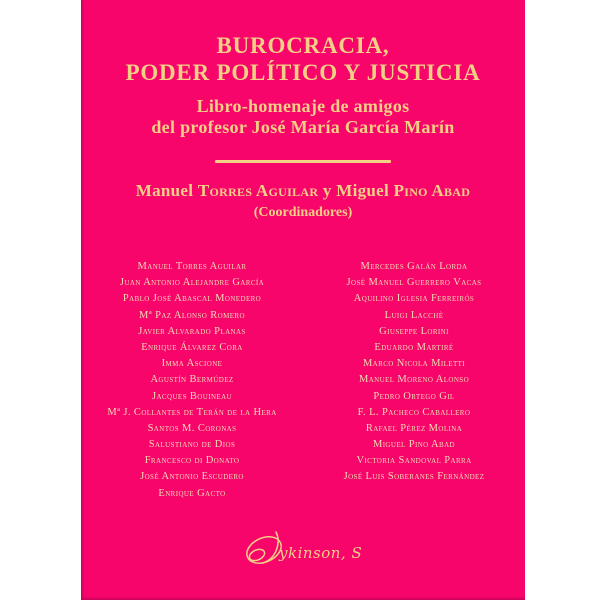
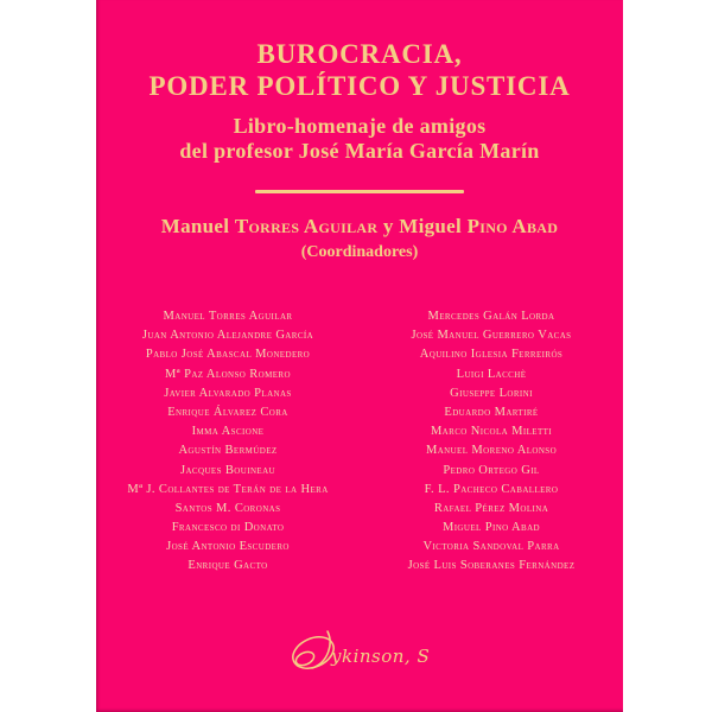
  BUROCRACIA,
  PODER POLÍTICO Y JUSTICIA
  Libro-homenaje de amigos
  del profesor José María García Marín
  Manuel Torres Aguilar y Miguel Pino Abad
  (Coordinadores)
  Manuel Torres Aguilar
  Juan Antonio Alejandre García
  Pablo José Abascal Monedero
  Mª Paz Alonso Romero
  Javier Alvarado Planas
  Enrique Álvarez Cora
  Imma Ascione
  Agustín Bermúdez
  Jacques Bouineau
  Mª J. Collantes de Terán de la Hera
  Santos M. Coronas
- Salustiano de Dios
  Francesco di Donato
  José Antonio Escudero
  Enrique Gacto
  Mercedes Galán Lorda
  José Manuel Guerrero Vacas
  Aquilino Iglesia Ferreirós
  Luigi Lacchè
  Giuseppe Lorini
  Eduardo Martiré
  Marco Nicola Miletti
  Manuel Moreno Alonso
  Pedro Ortego Gil
  F. L. Pacheco Caballero
  Rafael Pérez Molina
  Miguel Pino Abad
  Victoria Sandoval Parra
  José Luis Soberanes Fernández
  ykinson, S
